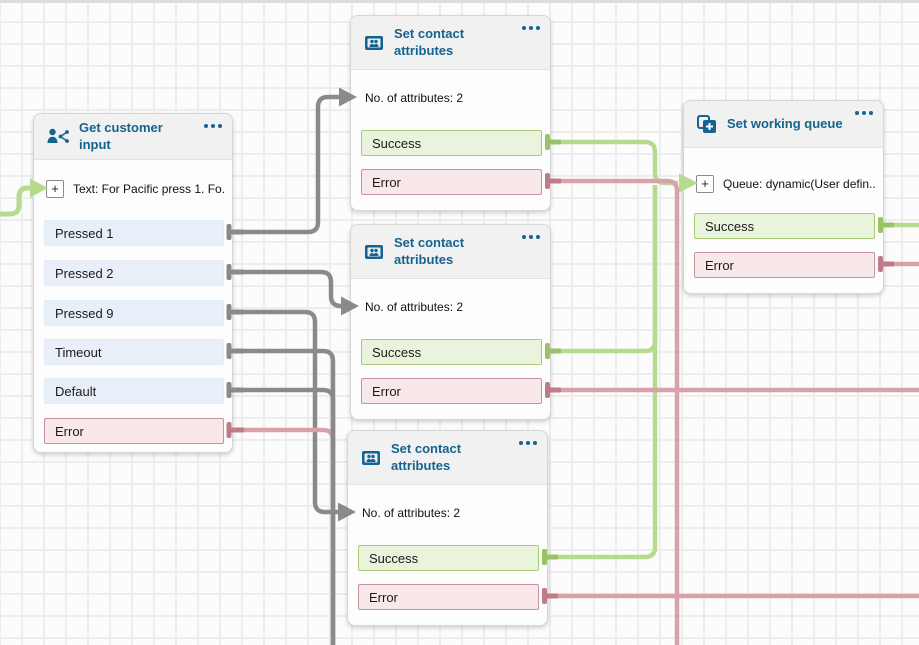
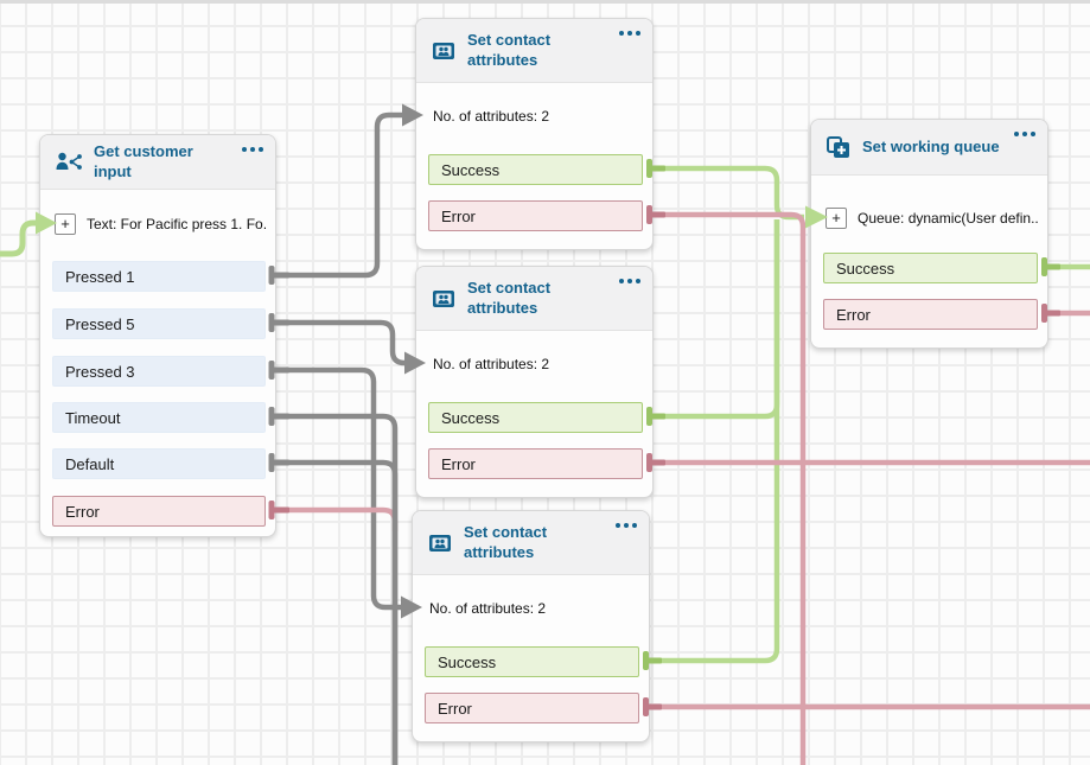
  Get customer input
  +
  Text: For Pacific press 1. Fo.
  Pressed 1
- Pressed 2
+ Pressed 5
- Pressed 9
+ Pressed 3
  Timeout
  Default
  Error
  Set contact attributes
  No. of attributes: 2
  Success
  Error
  Set contact attributes
  No. of attributes: 2
  Success
  Error
  Set contact attributes
  No. of attributes: 2
  Success
  Error
  Set working queue
  +
  Queue: dynamic(User defin..
  Success
  Error
